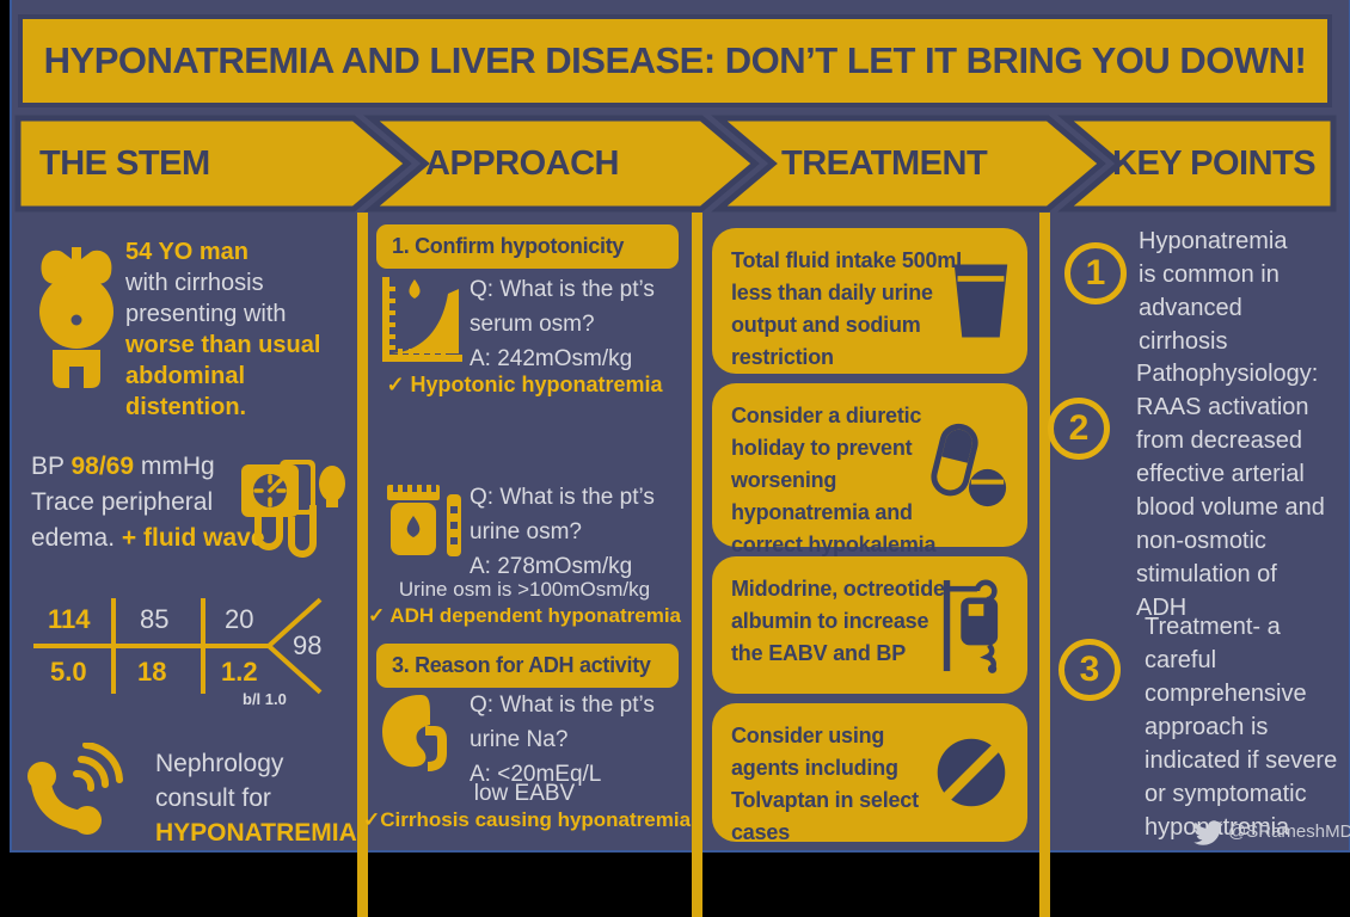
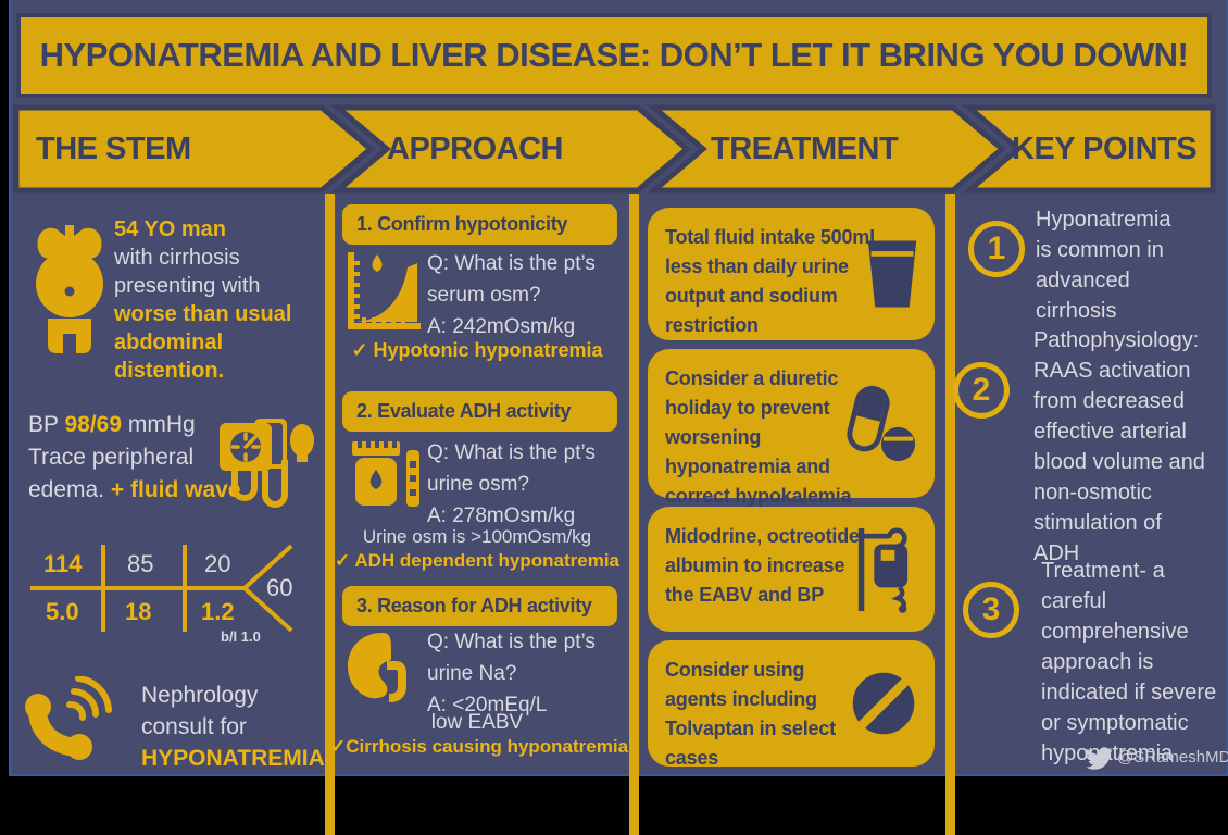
  HYPONATREMIA AND LIVER DISEASE: DON’T LET IT BRING YOU DOWN!
  THE STEM
  APPROACH
  TREATMENT
  KEY POINTS
  54 YO man
  with cirrhosis presenting with worse than usual abdominal distention.
  BP 98/69 mmHg
  Trace peripheral
  edema. + fluid wav
  114
  85
  20
  5.0
  18
  1.2
- 98
+ 60
  b/l 1.0
  Nephrology
  consult for
  HYPONATREMIA
  1. Confirm hypotonicity
  Q: What is the pt’s serum osm?
  A: 242mOsm/kg
  ✓ Hypotonic hyponatremia
+ 2. Evaluate ADH activity
  Q: What is the pt’s urine osm?
  A: 278mOsm/kg
  Urine osm is >100mOsm/kg
  ✓ ADH dependent hyponatremia
  3. Reason for ADH activity
  Q: What is the pt’s urine Na?
  A: <20mEq/L
  low EABV
  ✓Cirrhosis causing hyponatremia
  Total fluid intake 500mL less than daily urine output and sodium restriction
  Consider a diuretic holiday to prevent worsening hyponatremia and correct hypokalemia
  Midodrine, octreotide albumin to increase the EABV and BP
  Consider using agents including Tolvaptan in select cases
  1
  Hyponatremia is common in advanced cirrhosis
  2
  Pathophysiology: RAAS activation from decreased effective arterial blood volume and non-osmotic stimulation of ADH
  3
  Treatment- a careful comprehensive approach is indicated if severe or symptomatic hypontremia
  @SRameshMD
